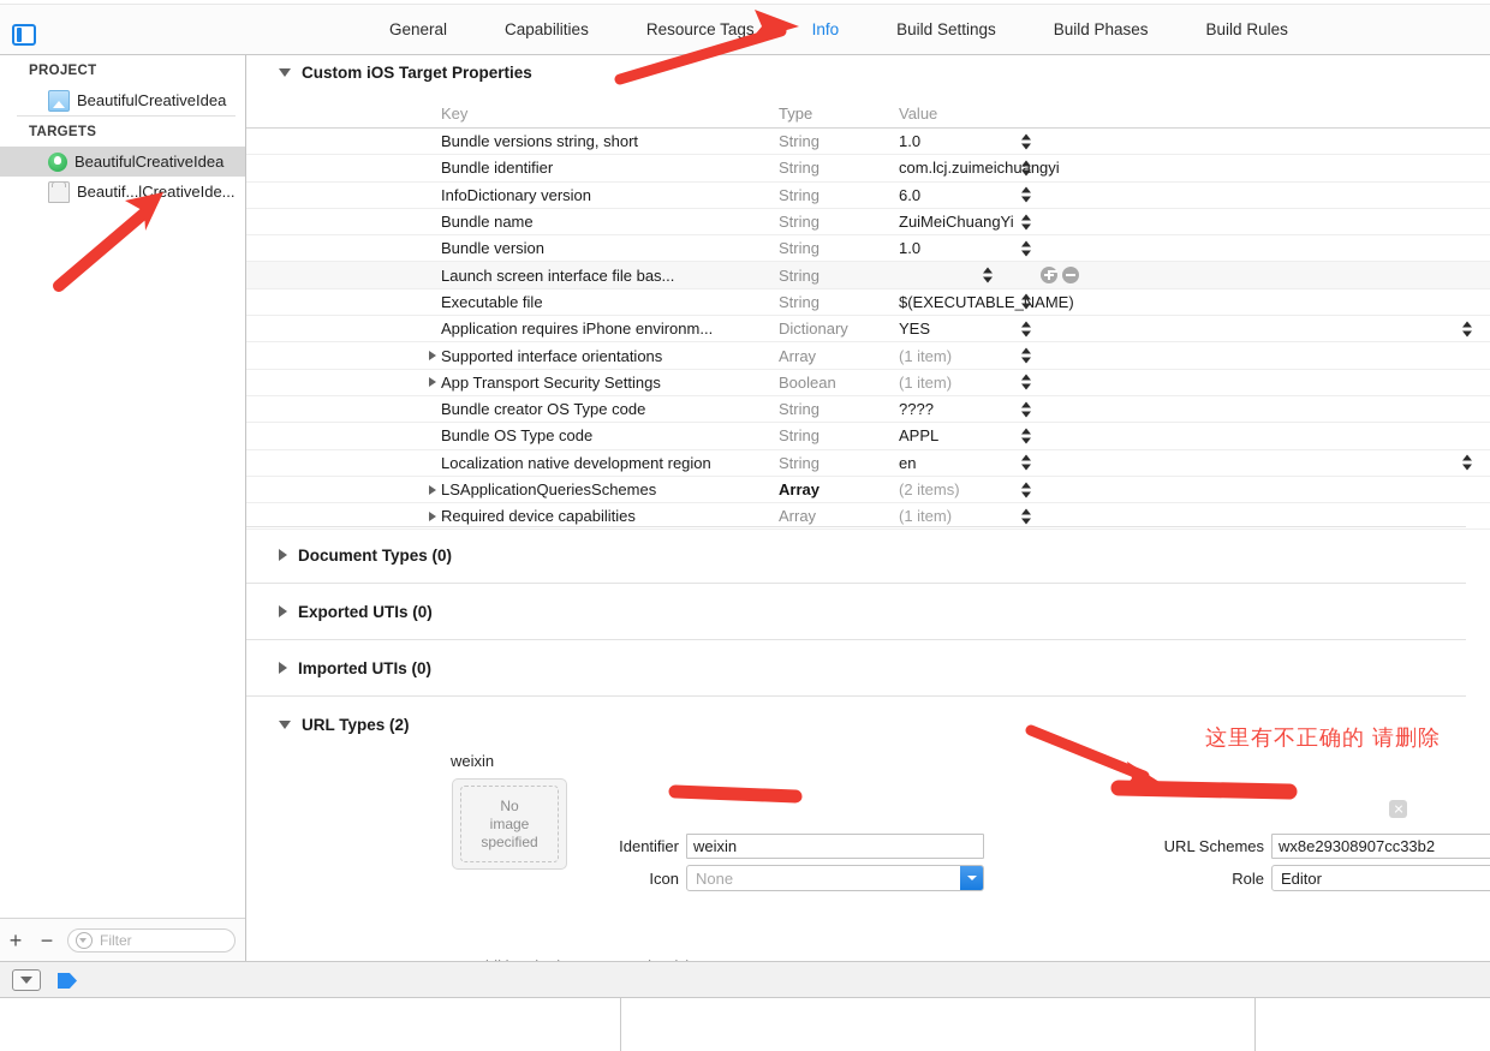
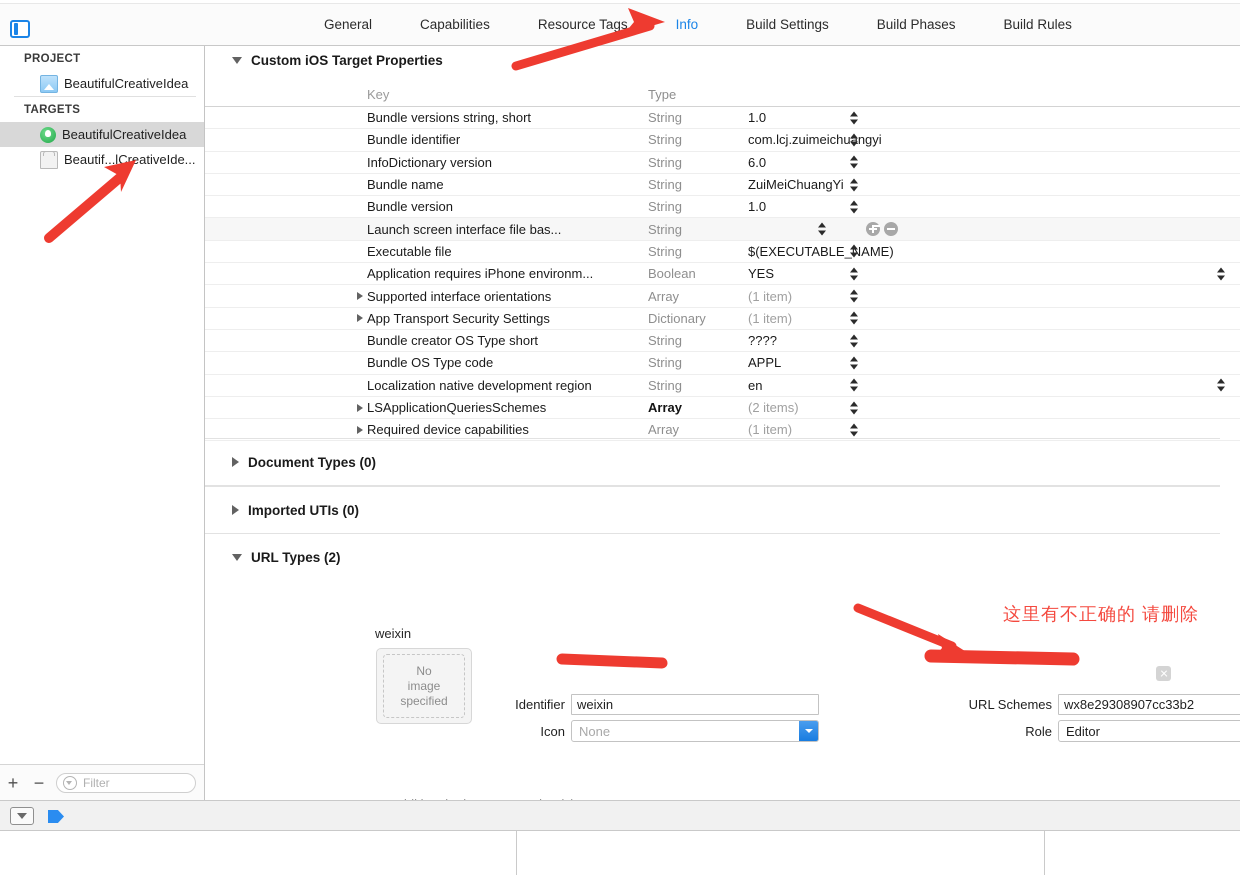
  General
  Capabilities
  Resource Tags
  Info
  Build Settings
  Build Phases
  Build Rules
  PROJECT
  BeautifulCreativeIdea
  TARGETS
  BeautifulCreativeIdea
  Beautif...lCreativeIde...
  +
  −
  Filter
  Custom iOS Target Properties
  Key
  Type
- Value
  Bundle versions string, short
  String
  1.0
  Bundle identifier
  String
  com.lcj.zuimeichuangyi
  InfoDictionary version
  String
  6.0
  Bundle name
  String
  ZuiMeiChuangYi
  Bundle version
  String
  1.0
  Launch screen interface file bas...
  String
  Executable file
  String
  $(EXECUTABLE_NAME)
  Application requires iPhone environm...
- Dictionary
+ Boolean
  YES
  Supported interface orientations
  Array
  (1 item)
  App Transport Security Settings
- Boolean
+ Dictionary
  (1 item)
- Bundle creator OS Type code
+ Bundle creator OS Type short
  String
  ????
  Bundle OS Type code
  String
  APPL
  Localization native development region
  String
  en
  LSApplicationQueriesSchemes
  Array
  (2 items)
  Required device capabilities
  Array
  (1 item)
  Document Types (0)
- Exported UTIs (0)
  Imported UTIs (0)
  URL Types (2)
  weixin
  No
  image
  specified
  Identifier
  weixin
  Icon
  None
  URL Schemes
  wx8e29308907cc33b2
  Role
  Editor
  这里有不正确的 请删除
